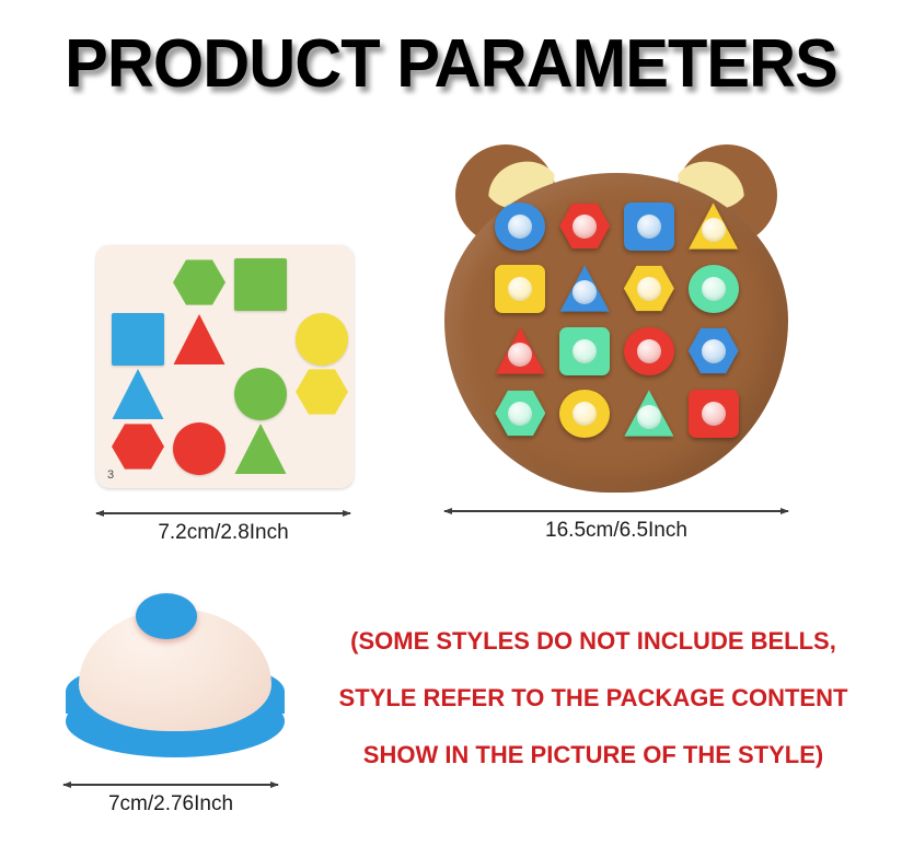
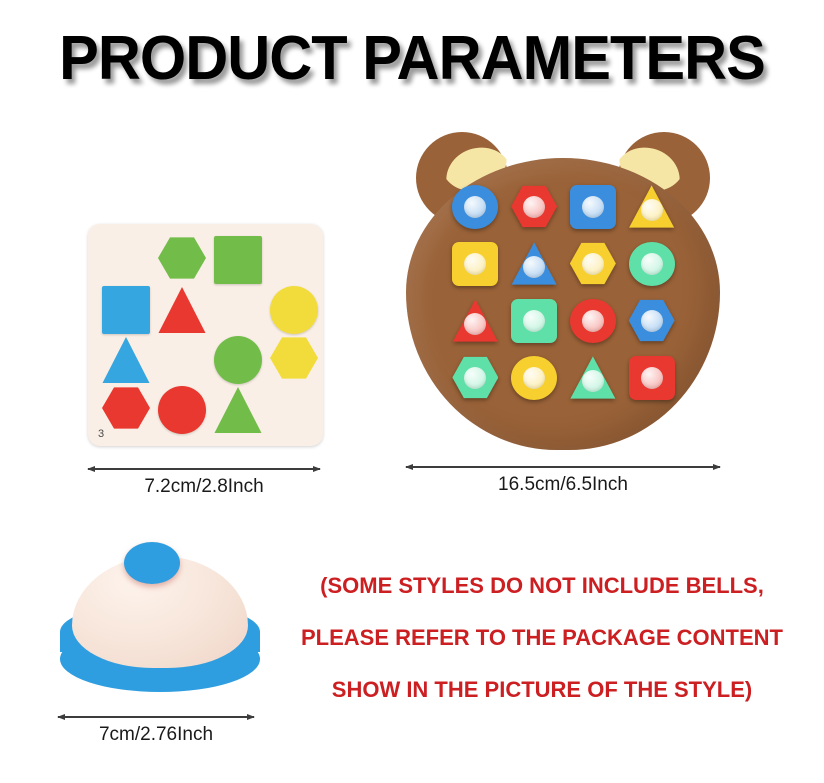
  PRODUCT PARAMETERS
  3
  7.2cm/2.8Inch
  16.5cm/6.5Inch
  7cm/2.76Inch
  (SOME STYLES DO NOT INCLUDE BELLS,
- STYLE REFER TO THE PACKAGE CONTENT
+ PLEASE REFER TO THE PACKAGE CONTENT
  SHOW IN THE PICTURE OF THE STYLE)
